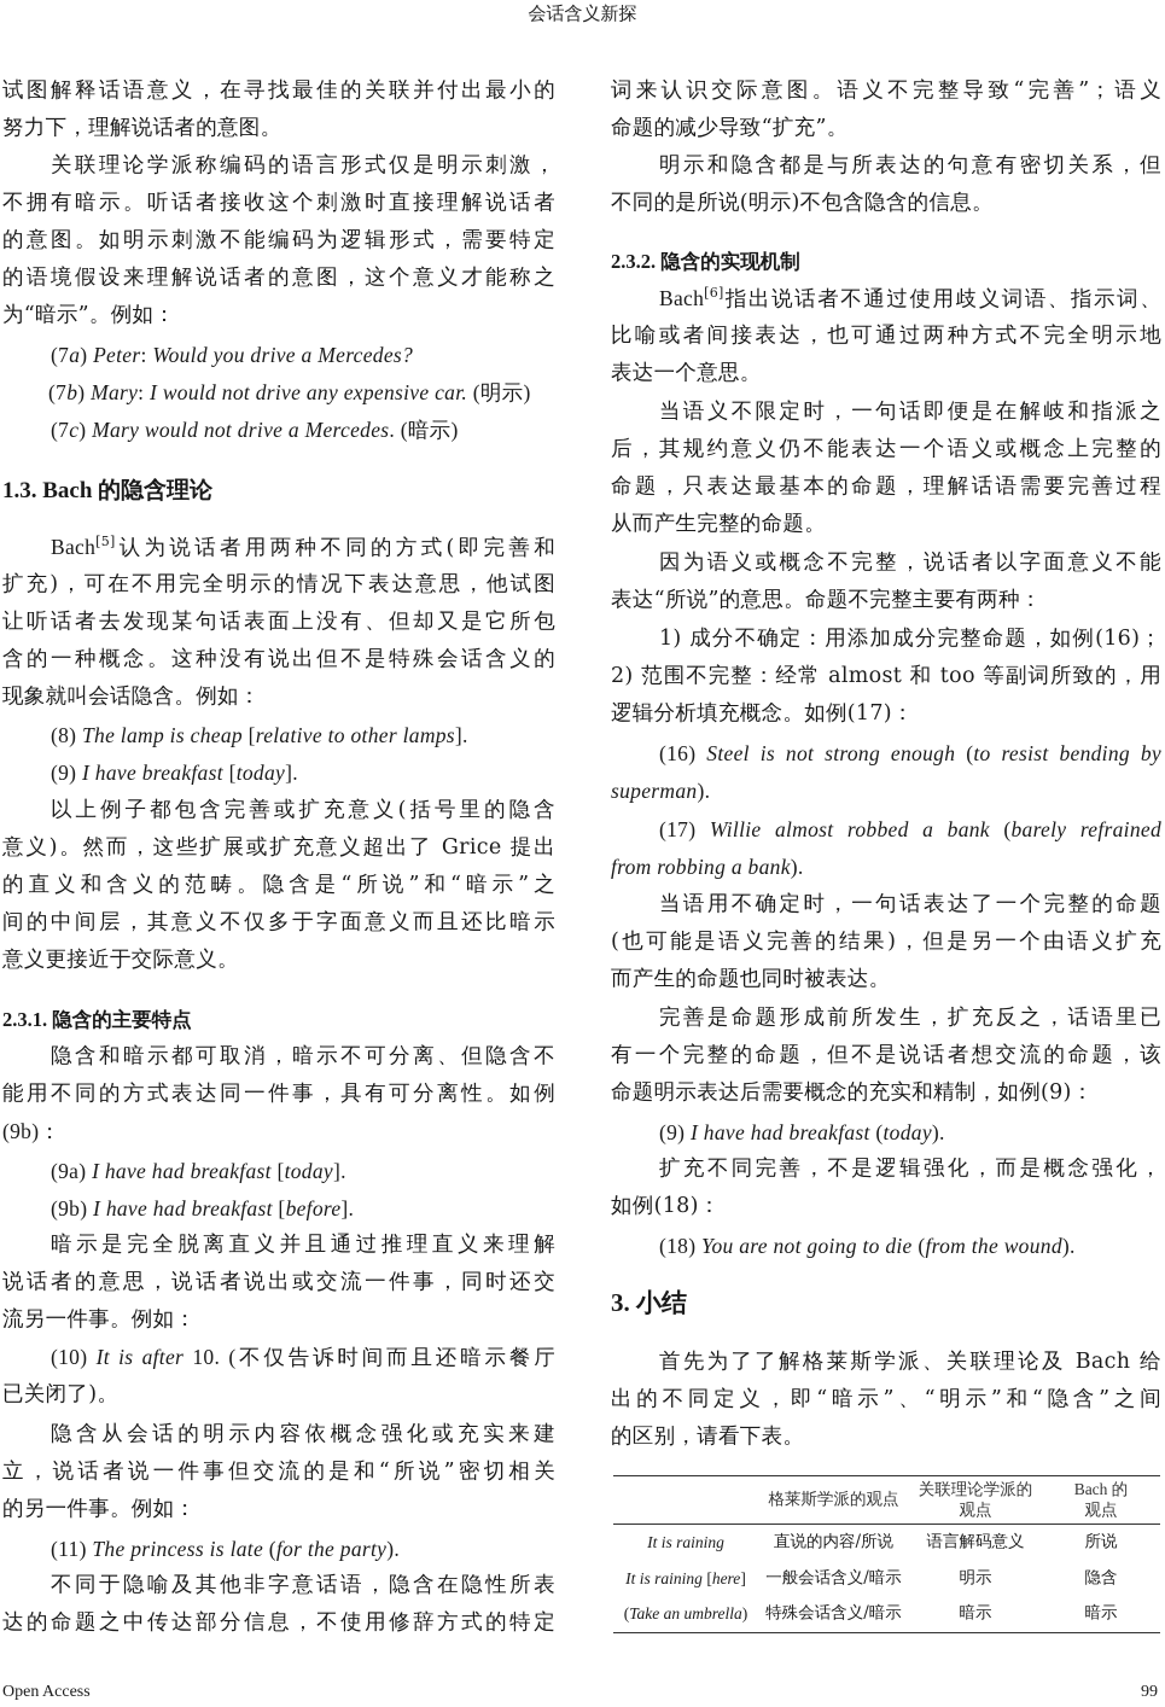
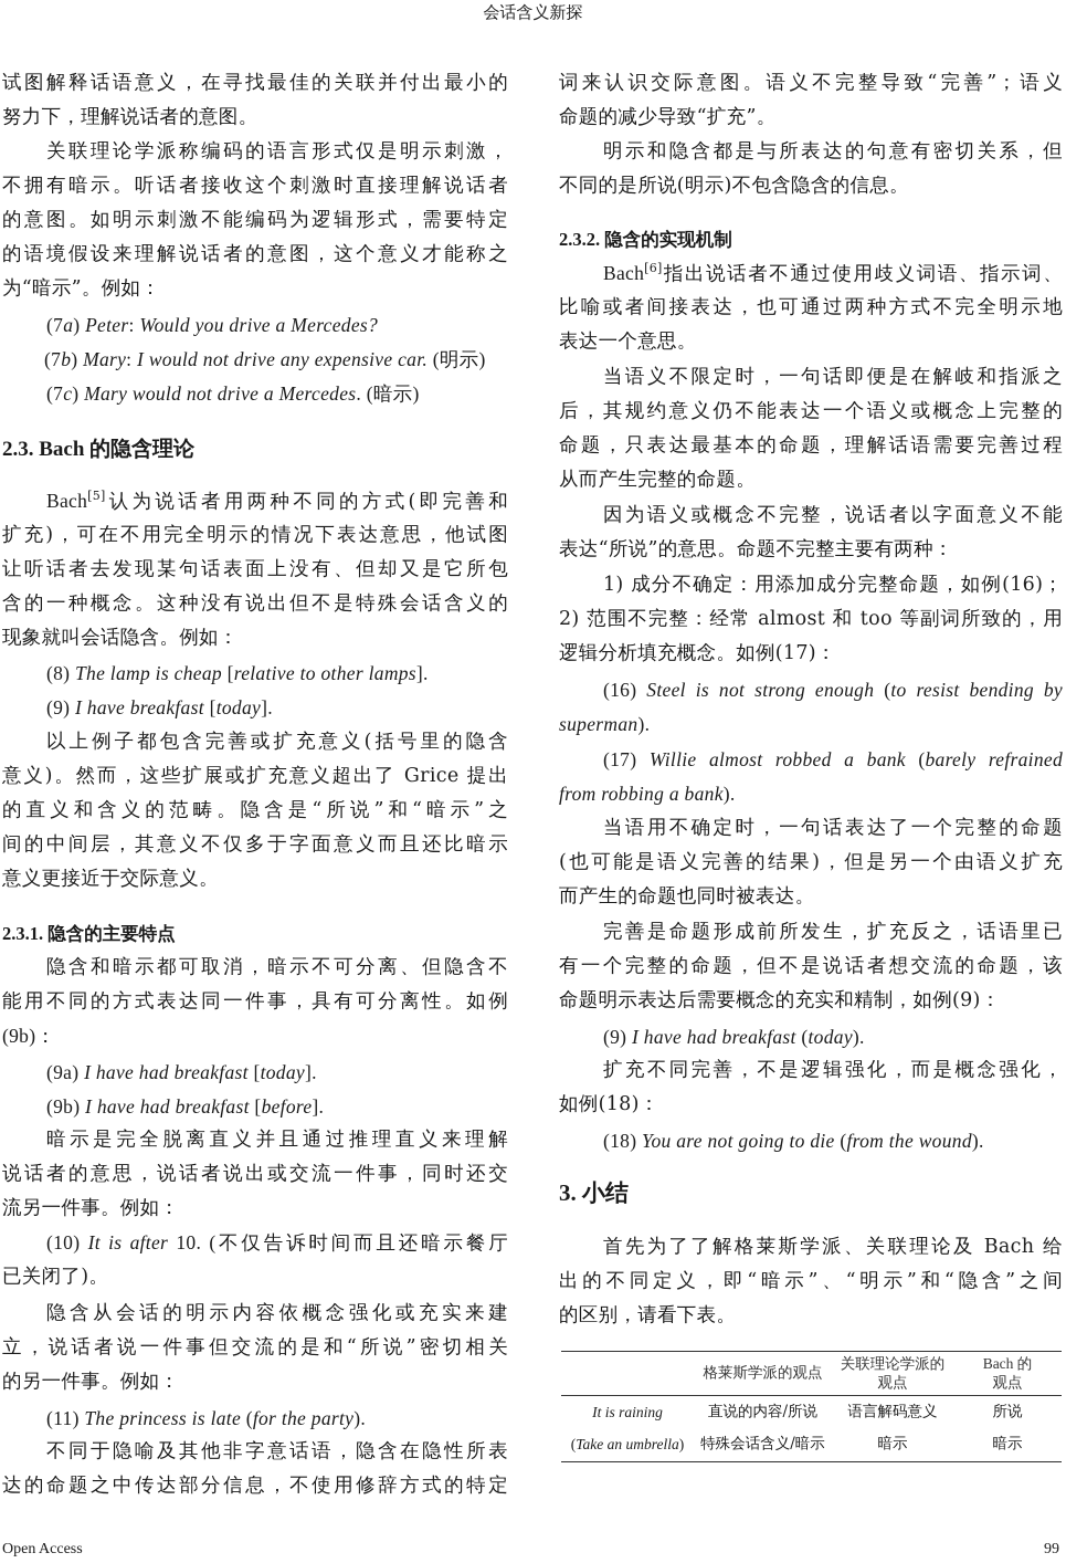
  会话含义新探
  试图解释话语意义，在寻找最佳的关联并付出最小的
  努力下，理解说话者的意图。
  关联理论学派称编码的语言形式仅是明示刺激，
  不拥有暗示。听话者接收这个刺激时直接理解说话者
  的意图。如明示刺激不能编码为逻辑形式，需要特定
  的语境假设来理解说话者的意图，这个意义才能称之
  为“暗示”。例如：
  (7a) Peter: Would you drive a Mercedes?
  (7b) Mary: I would not drive any expensive car. (明示)
  (7c) Mary would not drive a Mercedes. (暗示)
- 1.3. Bach 的隐含理论
+ 2.3. Bach 的隐含理论
  Bach[5]认为说话者用两种不同的方式(即完善和
  扩充)，可在不用完全明示的情况下表达意思，他试图
  让听话者去发现某句话表面上没有、但却又是它所包
  含的一种概念。这种没有说出但不是特殊会话含义的
  现象就叫会话隐含。例如：
  (8) The lamp is cheap [relative to other lamps].
  (9) I have breakfast [today].
  以上例子都包含完善或扩充意义(括号里的隐含
  意义)。然而，这些扩展或扩充意义超出了 Grice 提出
  的直义和含义的范畴。隐含是“所说”和“暗示”之
  间的中间层，其意义不仅多于字面意义而且还比暗示
  意义更接近于交际意义。
  2.3.1. 隐含的主要特点
  隐含和暗示都可取消，暗示不可分离、但隐含不
  能用不同的方式表达同一件事，具有可分离性。如例
  (9b)：
  (9a) I have had breakfast [today].
  (9b) I have had breakfast [before].
  暗示是完全脱离直义并且通过推理直义来理解
  说话者的意思，说话者说出或交流一件事，同时还交
  流另一件事。例如：
  (10) It is after 10. (不仅告诉时间而且还暗示餐厅
  已关闭了)。
  隐含从会话的明示内容依概念强化或充实来建
  立，说话者说一件事但交流的是和“所说”密切相关
  的另一件事。例如：
  (11) The princess is late (for the party).
  不同于隐喻及其他非字意话语，隐含在隐性所表
  达的命题之中传达部分信息，不使用修辞方式的特定
  词来认识交际意图。语义不完整导致“完善”；语义
  命题的减少导致“扩充”。
  明示和隐含都是与所表达的句意有密切关系，但
  不同的是所说(明示)不包含隐含的信息。
  2.3.2. 隐含的实现机制
  Bach[6]指出说话者不通过使用歧义词语、指示词、
  比喻或者间接表达，也可通过两种方式不完全明示地
  表达一个意思。
  当语义不限定时，一句话即便是在解岐和指派之
  后，其规约意义仍不能表达一个语义或概念上完整的
  命题，只表达最基本的命题，理解话语需要完善过程
  从而产生完整的命题。
  因为语义或概念不完整，说话者以字面意义不能
  表达“所说”的意思。命题不完整主要有两种：
  1) 成分不确定：用添加成分完整命题，如例(16)；
  2) 范围不完整：经常 almost 和 too 等副词所致的，用
  逻辑分析填充概念。如例(17)：
  (16) Steel is not strong enough (to resist bending by
  superman).
  (17) Willie almost robbed a bank (barely refrained
  from robbing a bank).
  当语用不确定时，一句话表达了一个完整的命题
  (也可能是语义完善的结果)，但是另一个由语义扩充
  而产生的命题也同时被表达。
  完善是命题形成前所发生，扩充反之，话语里已
  有一个完整的命题，但不是说话者想交流的命题，该
  命题明示表达后需要概念的充实和精制，如例(9)：
  (9) I have had breakfast (today).
  扩充不同完善，不是逻辑强化，而是概念强化，
  如例(18)：
  (18) You are not going to die (from the wound).
  3. 小结
  首先为了了解格莱斯学派、关联理论及 Bach 给
  出的不同定义，即“暗示”、“明示”和“隐含”之间
  的区别，请看下表。
  	格莱斯学派的观点	关联理论学派的观点	Bach 的观点
  It is raining	直说的内容/所说	语言解码意义	所说
- It is raining [here]	一般会话含义/暗示	明示	隐含
  (Take an umbrella)	特殊会话含义/暗示	暗示	暗示
  Open Access
  99
